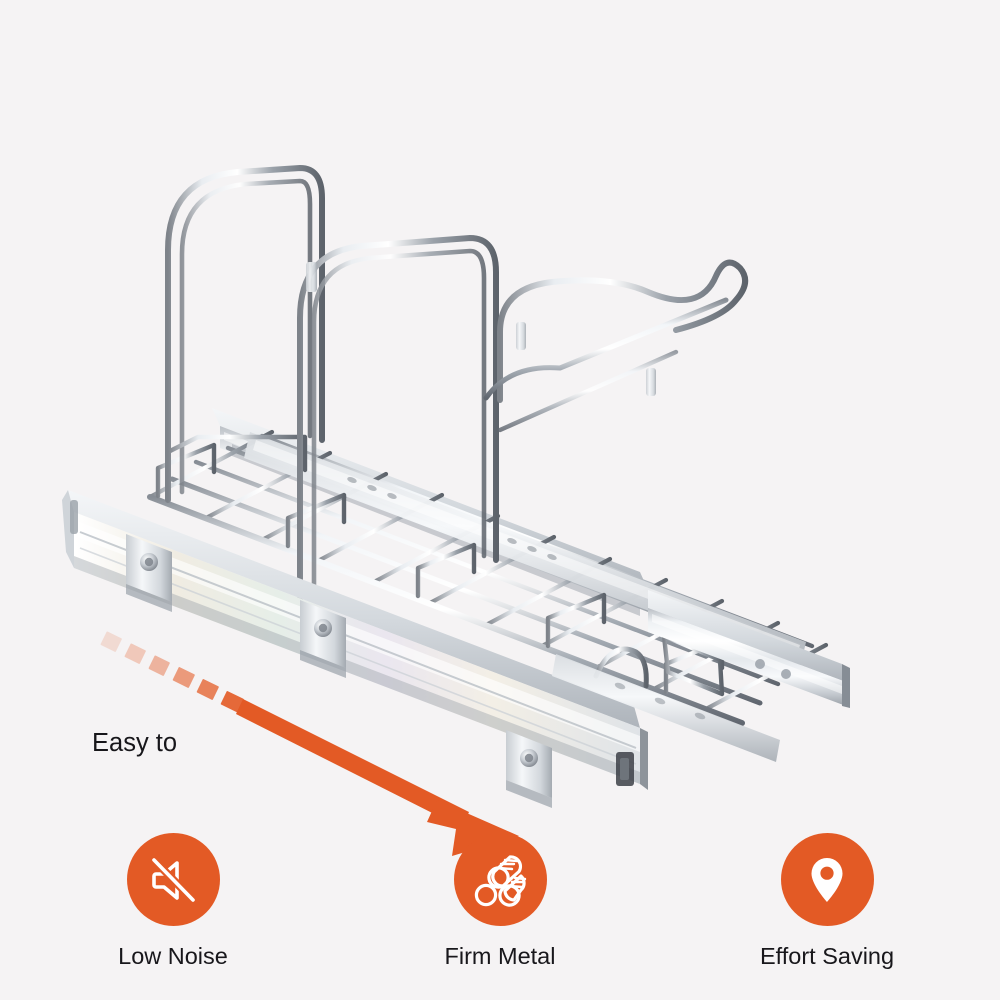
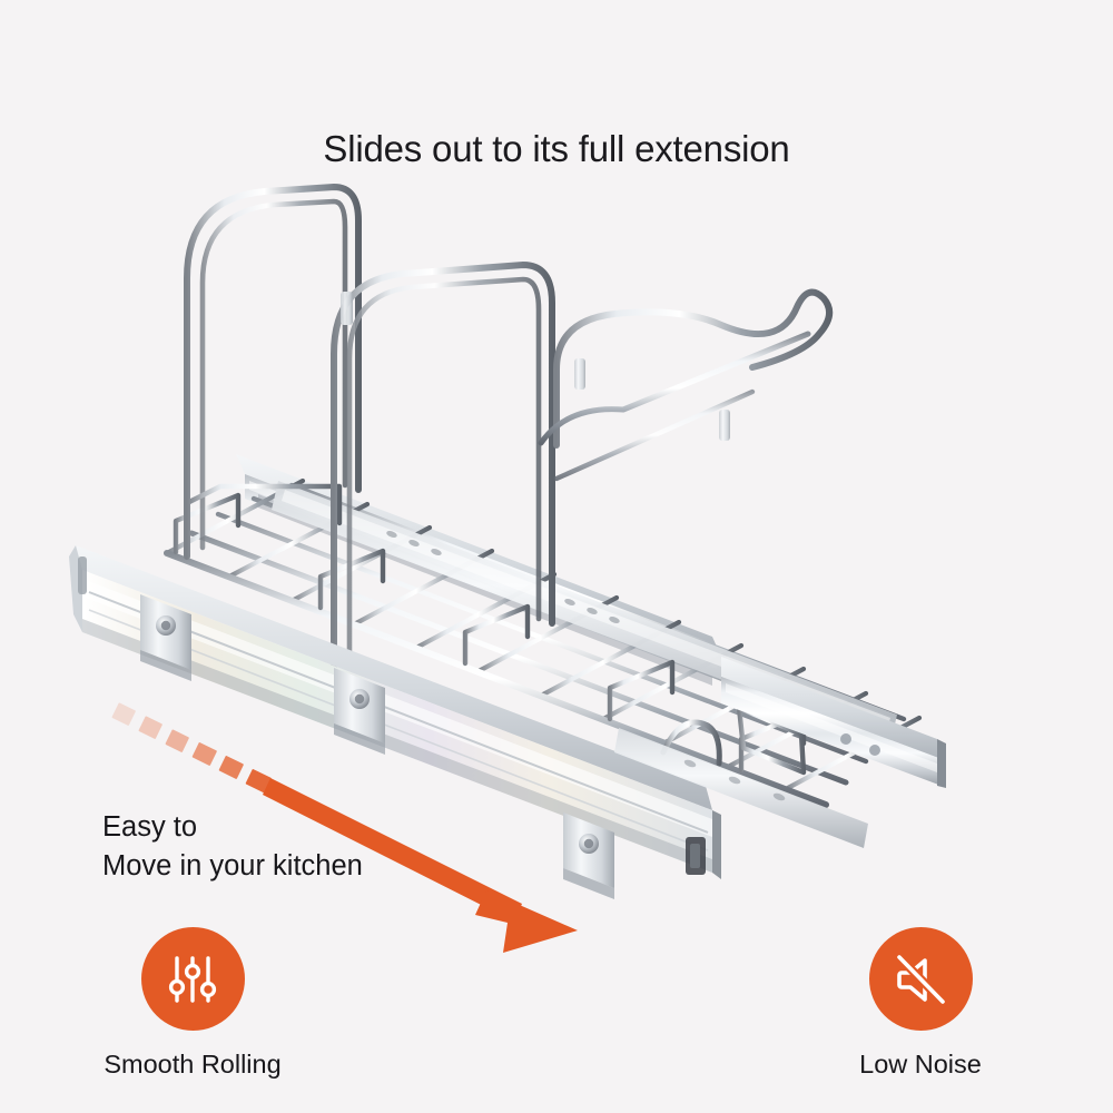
+ Slides out to its full extension
  Easy to
+ Move in your kitchen
+ Smooth Rolling
  Low Noise
- Firm Metal
- Effort Saving
